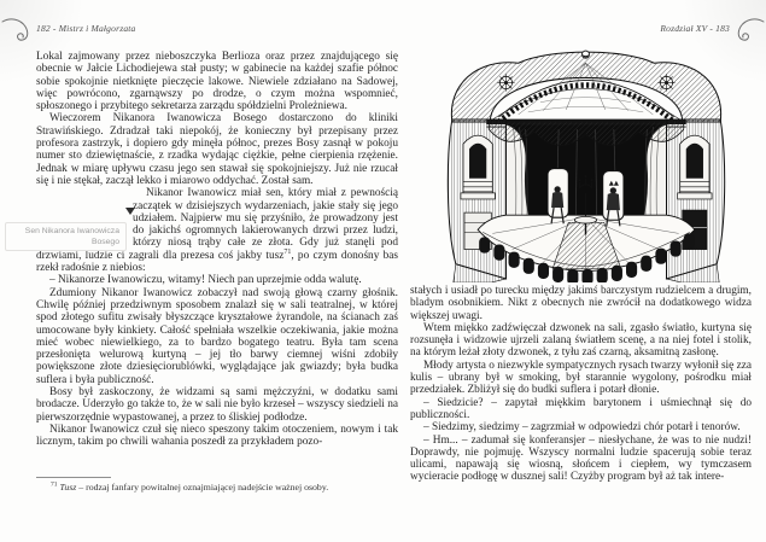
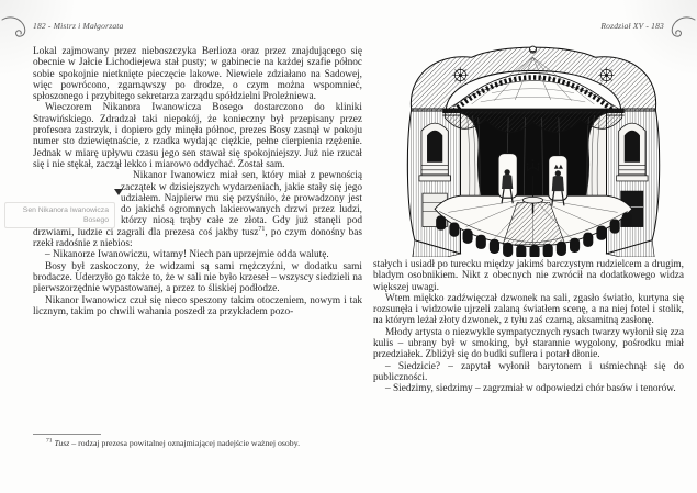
  182 - Mistrz i Małgorzata
  Rozdział XV - 183
  Lokal zajmowany przez nieboszczyka Berlioza oraz przez znajdującego się obecnie w Jałcie Lichodiejewa stał pusty; w gabinecie na każdej szafie północ sobie spokojnie nietknięte pieczęcie lakowe. Niewiele zdziałano na Sadowej, więc powrócono, zgarnąwszy po drodze, o czym można wspomnieć, spłoszonego i przybitego sekretarza zarządu spółdzielni Proleżniewa.
  Wieczorem Nikanora Iwanowicza Bosego dostarczono do kliniki Strawińskiego. Zdradzał taki niepokój, że konieczny był przepisany przez profesora zastrzyk, i dopiero gdy minęła północ, prezes Bosy zasnął w pokoju numer sto dziewiętnaście, z rzadka wydając ciężkie, pełne cierpienia rzężenie. Jednak w miarę upływu czasu jego sen stawał się spokojniejszy. Już nie rzucał się i nie stękał, zaczął lekko i miarowo oddychać. Został sam.
  Nikanor Iwanowicz miał sen, który miał z pewnością zaczątek w dzisiejszych wydarzeniach, jakie stały się jego udziałem. Najpierw mu się przyśniło, że prowadzony jest do jakichś ogromnych lakierowanych drzwi przez ludzi, którzy niosą trąby całe ze złota. Gdy już stanęli pod drzwiami, ludzie ci zagrali dla prezesa coś jakby tusz , po czym donośny bas rzekł radośnie z niebios:
  – Nikanorze Iwanowiczu, witamy! Niech pan uprzejmie odda walutę.
- Zdumiony Nikanor Iwanowicz zobaczył nad swoją głową czarny głośnik. Chwilę później przedziwnym sposobem znalazł się w sali teatralnej, w której spod złotego sufitu zwisały błyszczące kryształowe żyrandole, na ścianach zaś umocowane były kinkiety. Całość spełniała wszelkie oczekiwania, jakie można mieć wobec niewielkiego, za to bardzo bogatego teatru. Była tam scena przesłonięta welurową kurtyną – jej tło barwy ciemnej wiśni zdobiły powiększone złote dziesięciorublówki, wyglądające jak gwiazdy; była budka suflera i była publiczność.
  Bosy był zaskoczony, że widzami są sami mężczyźni, w dodatku sami brodacze. Uderzyło go także to, że w sali nie było krzeseł – wszyscy siedzieli na pierwszorzędnie wypastowanej, a przez to śliskiej podłodze.
  Nikanor Iwanowicz czuł się nieco speszony takim otoczeniem, nowym i tak licznym, takim po chwili wahania poszedł za przykładem pozo-
- Tusz – rodzaj fanfary powitalnej oznajmiającej nadejście ważnej osoby.
+ Tusz – rodzaj prezesa powitalnej oznajmiającej nadejście ważnej osoby.
  stałych i usiadł po turecku między jakimś barczystym rudzielcem a drugim, bladym osobnikiem. Nikt z obecnych nie zwrócił na dodatkowego widza większej uwagi.
  Wtem miękko zadźwięczał dzwonek na sali, zgasło światło, kurtyna się rozsunęła i widzowie ujrzeli zalaną światłem scenę, a na niej fotel i stolik, na którym leżał złoty dzwonek, z tyłu zaś czarną, aksamitną zasłonę.
  Młody artysta o niezwykle sympatycznych rysach twarzy wyłonił się zza kulis – ubrany był w smoking, był starannie wygolony, pośrodku miał przedziałek. Zbliżył się do budki suflera i potarł dłonie.
- – Siedzicie? – zapytał miękkim barytonem i uśmiechnął się do publiczności.
+ – Siedzicie? – zapytał wyłonił barytonem i uśmiechnął się do publiczności.
- – Siedzimy, siedzimy – zagrzmiał w odpowiedzi chór potarł i tenorów.
+ – Siedzimy, siedzimy – zagrzmiał w odpowiedzi chór basów i tenorów.
- – Hm... – zadumał się konferansjer – niesłychane, że was to nie nudzi! Doprawdy, nie pojmuję. Wszyscy normalni ludzie spacerują sobie teraz ulicami, napawają się wiosną, słońcem i ciepłem, wy tymczasem wycieracie podłogę w dusznej sali! Czyżby program był aż tak intere-
